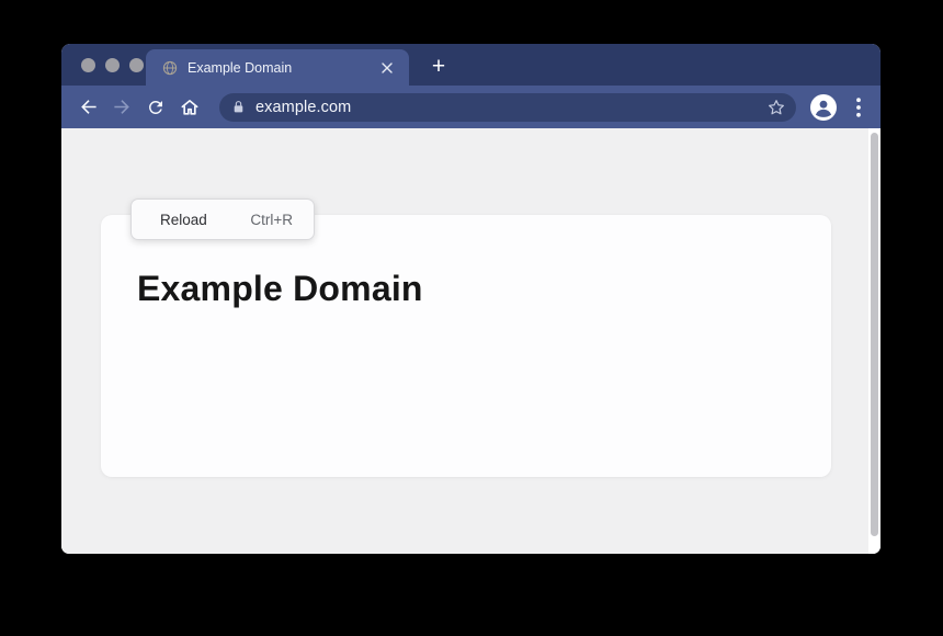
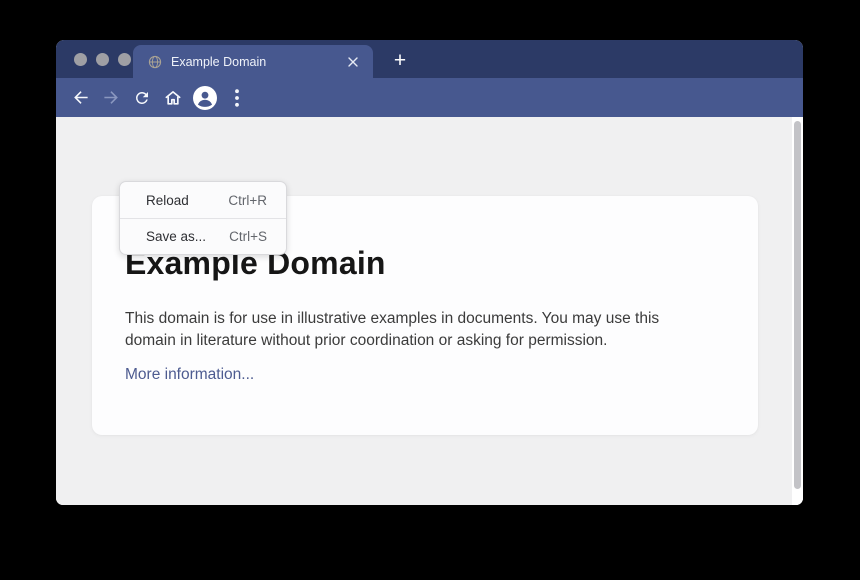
  Example Domain
  +
- example.com
  Example Domain
+ This domain is for use in illustrative examples in documents. You may use this
+ domain in literature without prior coordination or asking for permission.
+ More information...
  Reload
  Ctrl+R
+ Save as...
+ Ctrl+S
